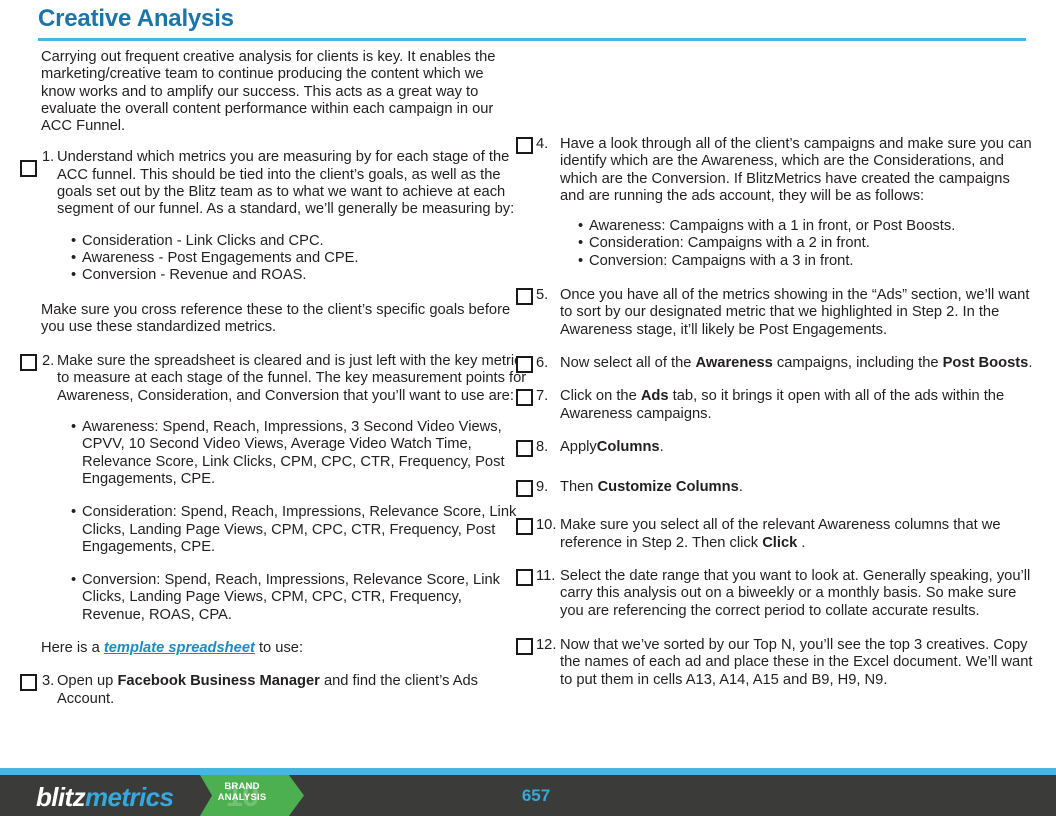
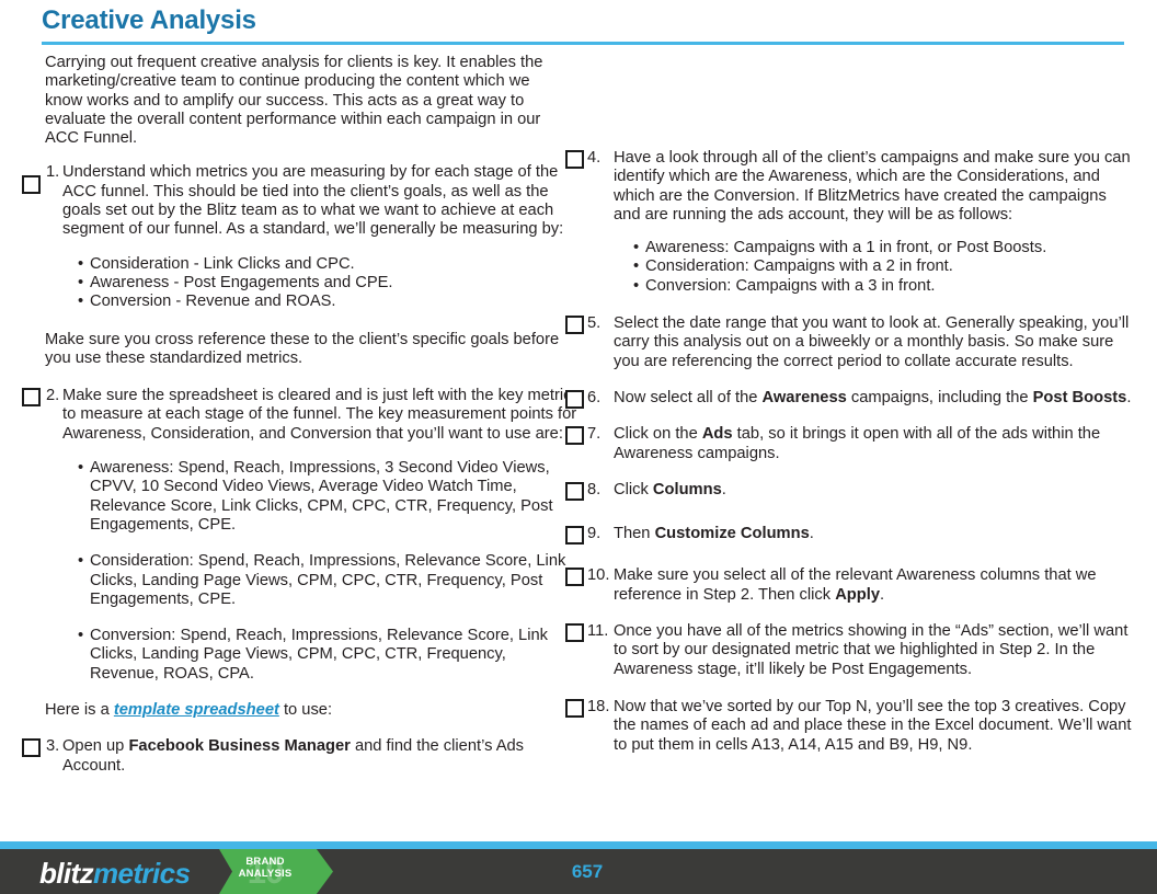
  Creative Analysis
  Carrying out frequent creative analysis for clients is key. It enables the marketing/creative team to continue producing the content which we know works and to amplify our success. This acts as a great way to evaluate the overall content performance within each campaign in our ACC Funnel.
  1.
  Understand which metrics you are measuring by for each stage of the ACC funnel. This should be tied into the client’s goals, as well as the goals set out by the Blitz team as to what we want to achieve at each segment of our funnel. As a standard, we’ll generally be measuring by:
  •
  Consideration - Link Clicks and CPC.
  •
  Awareness - Post Engagements and CPE.
  •
  Conversion - Revenue and ROAS.
  Make sure you cross reference these to the client’s specific goals before you use these standardized metrics.
  2.
  Make sure the spreadsheet is cleared and is just left with the key metri to measure at each stage of the funnel. The key measurement points for Awareness, Consideration, and Conversion that you’ll want to use are:
  •
  Awareness: Spend, Reach, Impressions, 3 Second Video Views, CPVV, 10 Second Video Views, Average Video Watch Time, Relevance Score, Link Clicks, CPM, CPC, CTR, Frequency, Post Engagements, CPE.
  •
  Consideration: Spend, Reach, Impressions, Relevance Score, Link Clicks, Landing Page Views, CPM, CPC, CTR, Frequency, Post Engagements, CPE.
  •
  Conversion: Spend, Reach, Impressions, Relevance Score, Link Clicks, Landing Page Views, CPM, CPC, CTR, Frequency, Revenue, ROAS, CPA.
  Here is a template spreadsheet to use:
  3.
  Open up Facebook Business Manager and find the client’s Ads Account.
  4.
  Have a look through all of the client’s campaigns and make sure you can identify which are the Awareness, which are the Considerations, and which are the Conversion. If BlitzMetrics have created the campaigns and are running the ads account, they will be as follows:
  •
  Awareness: Campaigns with a 1 in front, or Post Boosts.
  •
  Consideration: Campaigns with a 2 in front.
  •
  Conversion: Campaigns with a 3 in front.
  5.
- Once you have all of the metrics showing in the “Ads” section, we’ll want to sort by our designated metric that we highlighted in Step 2. In the Awareness stage, it’ll likely be Post Engagements.
+ Select the date range that you want to look at. Generally speaking, you’ll carry this analysis out on a biweekly or a monthly basis. So make sure you are referencing the correct period to collate accurate results.
  6.
  Now select all of the Awareness campaigns, including the Post Boosts.
  7.
  Click on the Ads tab, so it brings it open with all of the ads within the Awareness campaigns.
  8.
- ApplyColumns.
+ Click Columns.
  9.
  Then Customize Columns.
  10.
- Make sure you select all of the relevant Awareness columns that we reference in Step 2. Then click Click .
+ Make sure you select all of the relevant Awareness columns that we reference in Step 2. Then click Apply.
  11.
- Select the date range that you want to look at. Generally speaking, you’ll carry this analysis out on a biweekly or a monthly basis. So make sure you are referencing the correct period to collate accurate results.
+ Once you have all of the metrics showing in the “Ads” section, we’ll want to sort by our designated metric that we highlighted in Step 2. In the Awareness stage, it’ll likely be Post Engagements.
- 12.
+ 18.
  Now that we’ve sorted by our Top N, you’ll see the top 3 creatives. Copy the names of each ad and place these in the Excel document. We’ll want to put them in cells A13, A14, A15 and B9, H9, N9.
  blitzmetrics
  10
  BRAND
  ANALYSIS
  657
